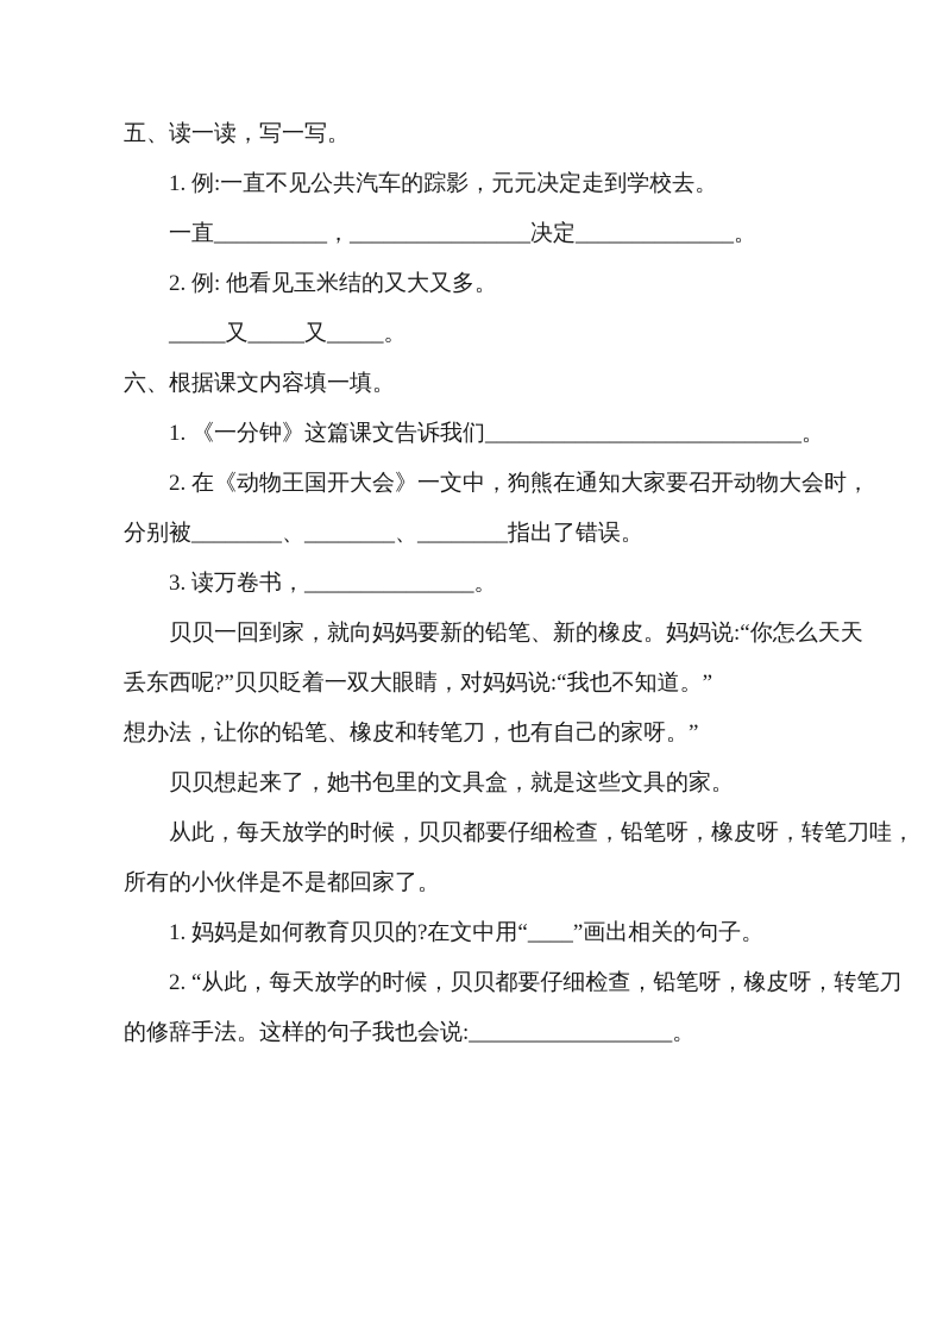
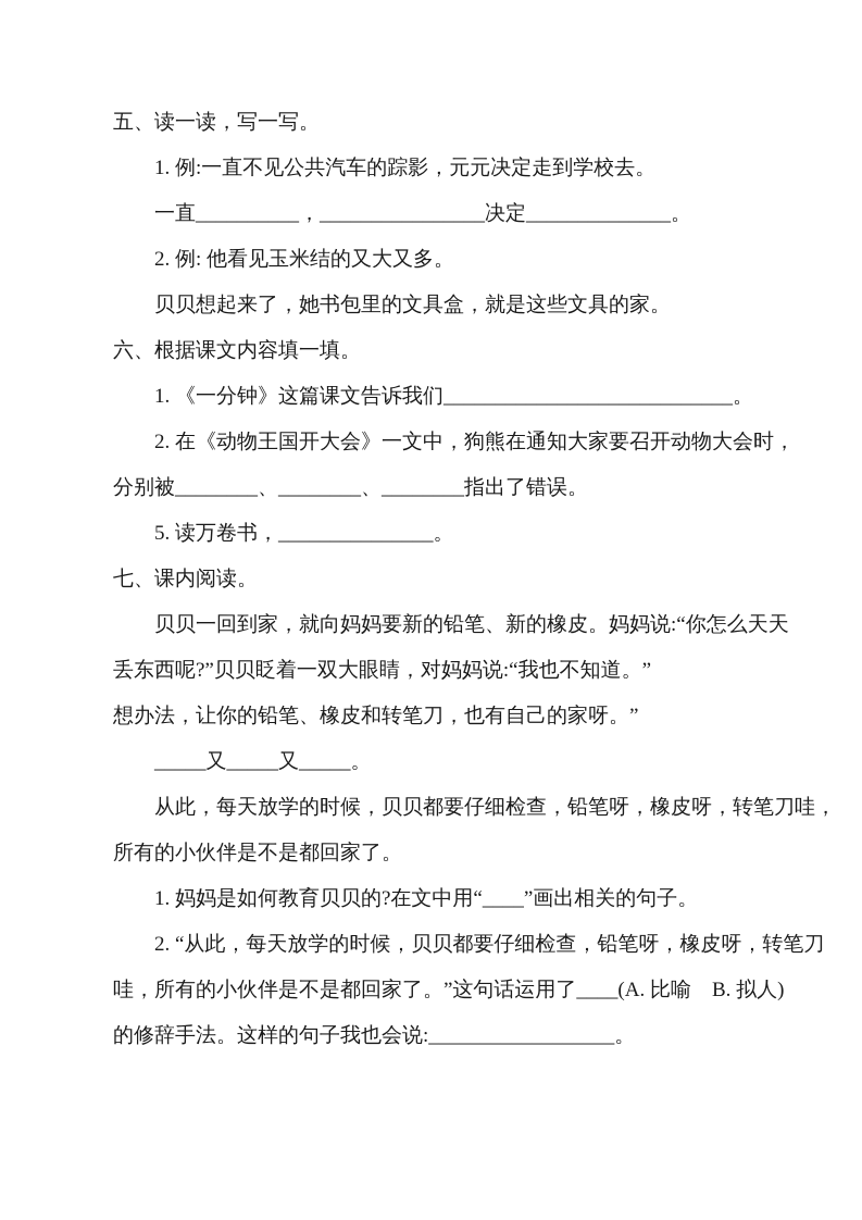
  五、读一读，写一写。
  1. 例:一直不见公共汽车的踪影，元元决定走到学校去。
  一直__________，________________决定______________。
  2. 例: 他看见玉米结的又大又多。
- _____又_____又_____。
+ 贝贝想起来了，她书包里的文具盒，就是这些文具的家。
  六、根据课文内容填一填。
  1. 《一分钟》这篇课文告诉我们____________________________。
  2. 在《动物王国开大会》一文中，狗熊在通知大家要召开动物大会时，
  分别被________、________、________指出了错误。
- 3. 读万卷书，_______________。
+ 5. 读万卷书，_______________。
+ 七、课内阅读。
  贝贝一回到家，就向妈妈要新的铅笔、新的橡皮。妈妈说:“你怎么天天
  丢东西呢?”贝贝眨着一双大眼睛，对妈妈说:“我也不知道。”
  想办法，让你的铅笔、橡皮和转笔刀，也有自己的家呀。”
- 贝贝想起来了，她书包里的文具盒，就是这些文具的家。
+ _____又_____又_____。
  从此，每天放学的时候，贝贝都要仔细检查，铅笔呀，橡皮呀，转笔刀哇，
  所有的小伙伴是不是都回家了。
  1. 妈妈是如何教育贝贝的?在文中用“____”画出相关的句子。
  2. “从此，每天放学的时候，贝贝都要仔细检查，铅笔呀，橡皮呀，转笔刀
+ 哇，所有的小伙伴是不是都回家了。”这句话运用了____(A. 比喻 B. 拟人)
  的修辞手法。这样的句子我也会说:__________________。
